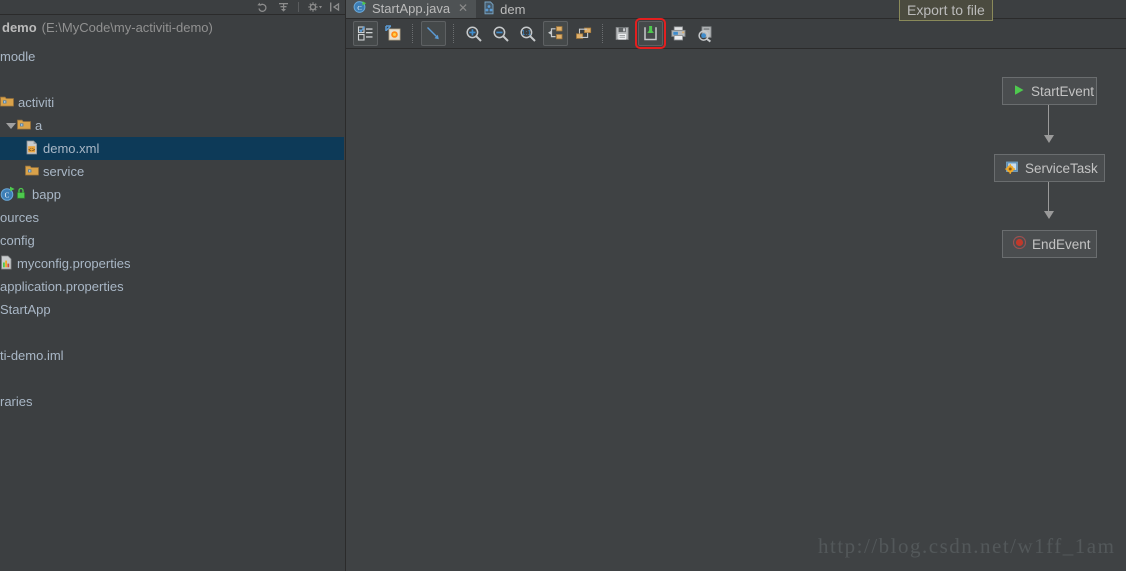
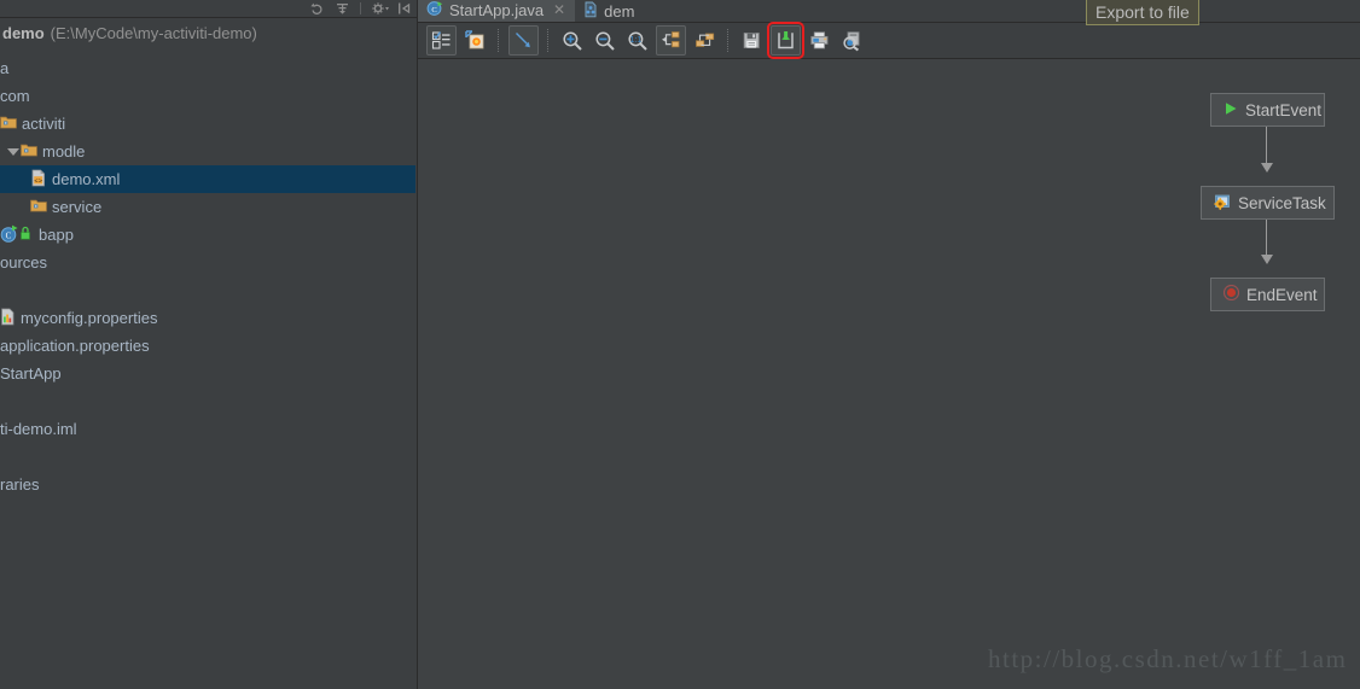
  demo
  (E:\MyCode\my-activiti-demo)
- modle
+ a
+ com
  activiti
- a
+ modle
  demo.xml
  service
  C
  bapp
  ources
- config
  myconfig.properties
  application.properties
  StartApp
  ti-demo.iml
  raries
  StartApp.java
  ✕
  dem
  Export to file
  StartEvent
  ServiceTask
  EndEvent
